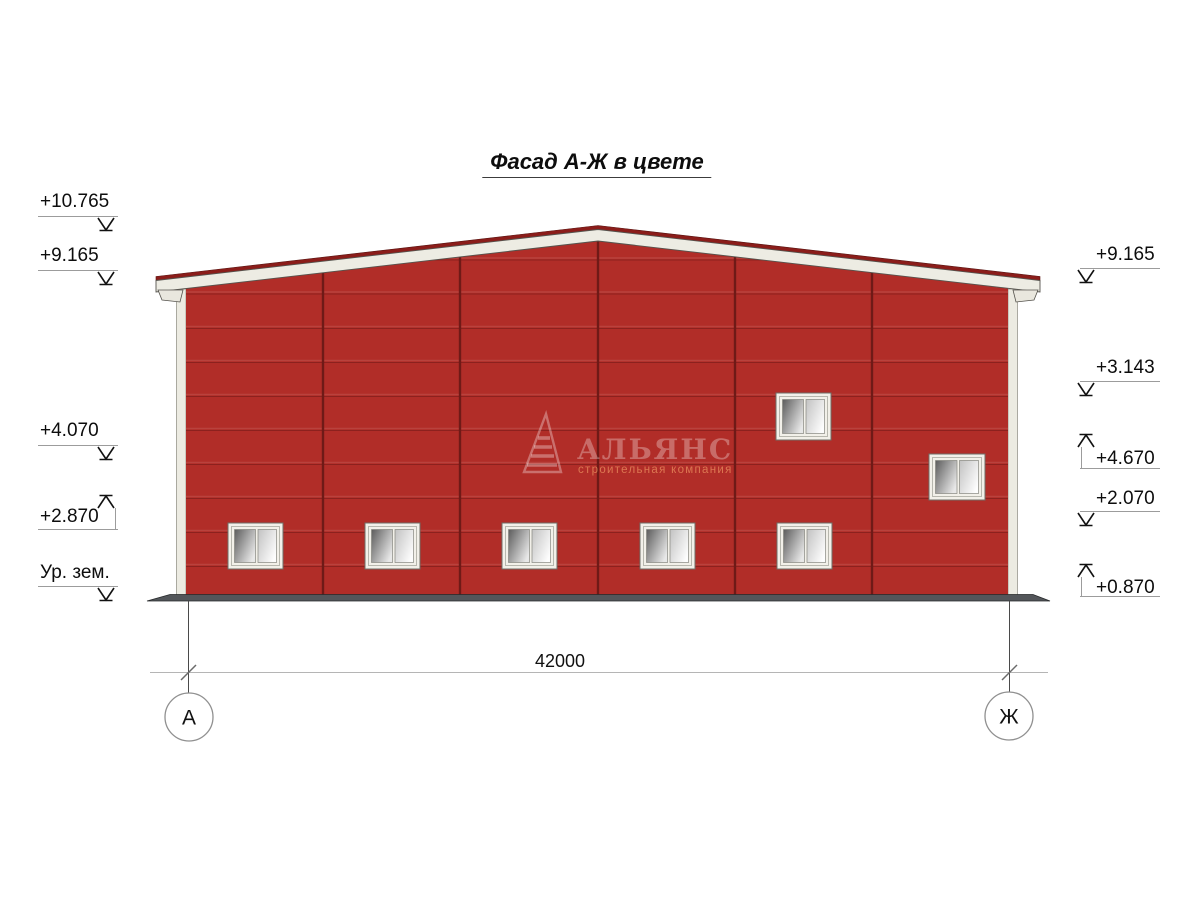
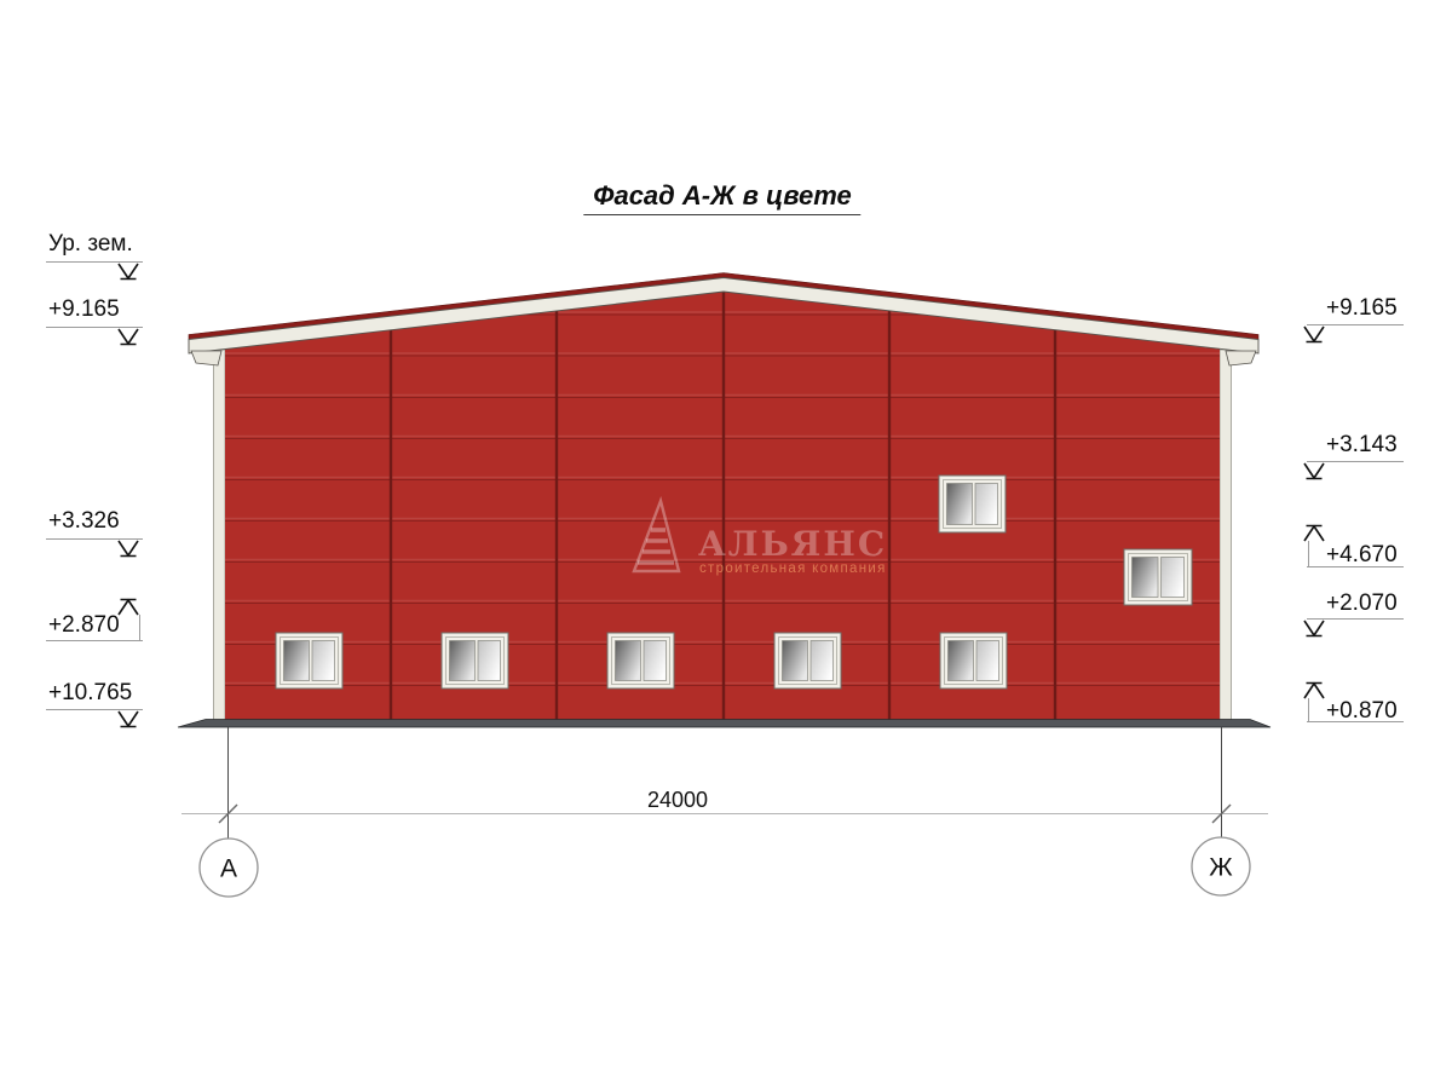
  АЛЬЯНС
  строительная компания
- 42000
+ 24000
  А
  Ж
  Фасад А-Ж в цвете
- +10.765
+ Ур. зем.
  +9.165
- +4.070
+ +3.326
  +2.870
- Ур. зем.
+ +10.765
  +9.165
  +3.143
  +4.670
  +2.070
  +0.870
